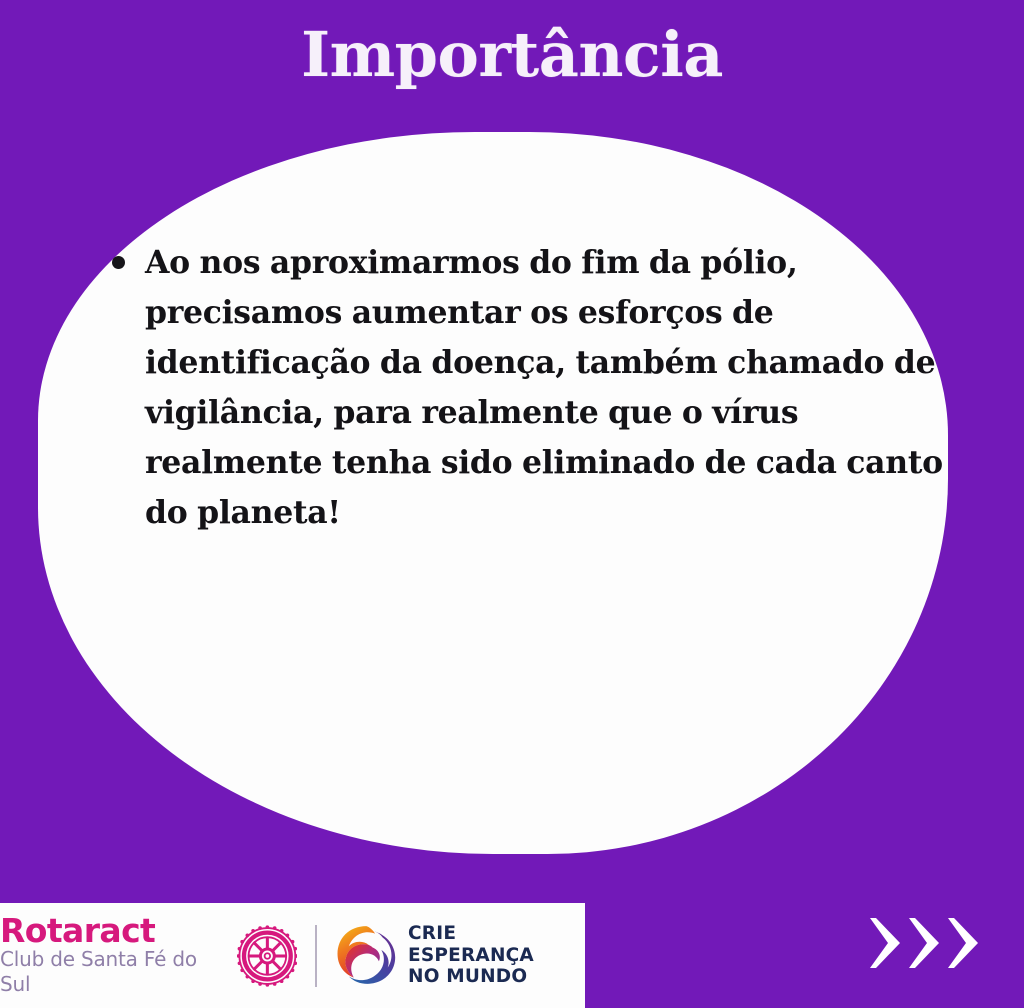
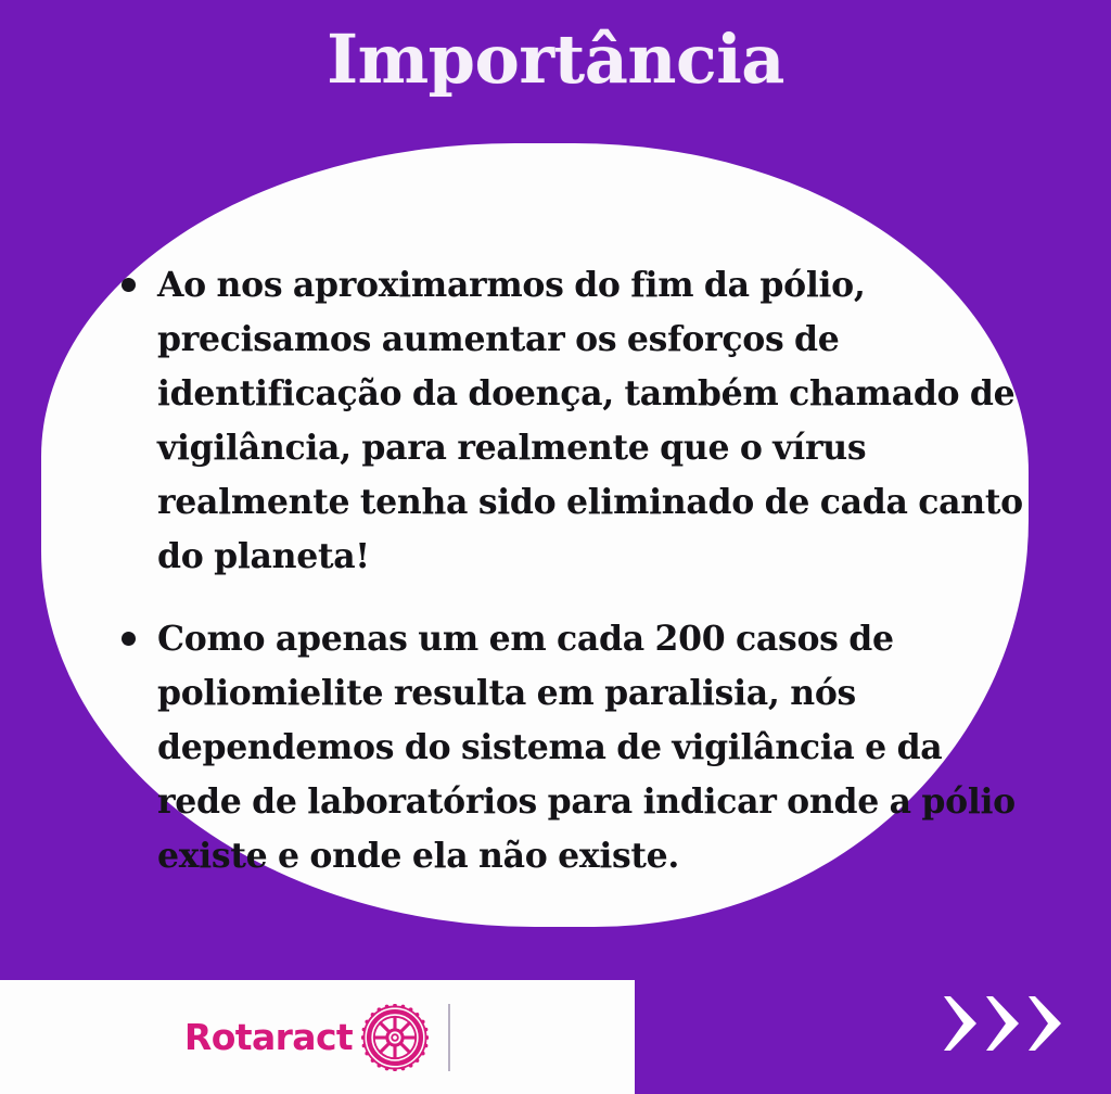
  Importância
  Ao nos aproximarmos do fim da pólio, precisamos aumentar os esforços de identificação da doença, também chamado de vigilância, para realmente que o vírus realmente tenha sido eliminado de cada canto do planeta!
+ Como apenas um em cada 200 casos de poliomielite resulta em paralisia, nós dependemos do sistema de vigilância e da rede de laboratórios para indicar onde a pólio existe e onde ela não existe.
  Rotaract
- Club de Santa Fé do Sul
- CRIE ESPERANÇA
- NO MUNDO
